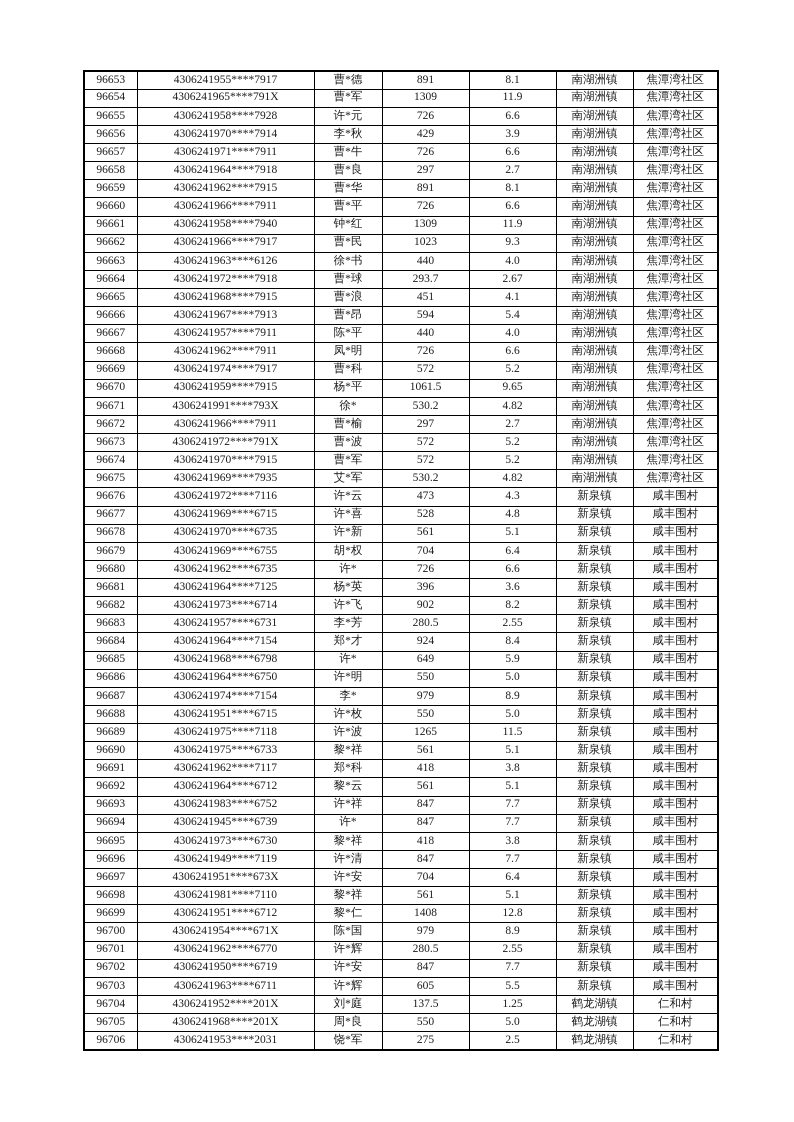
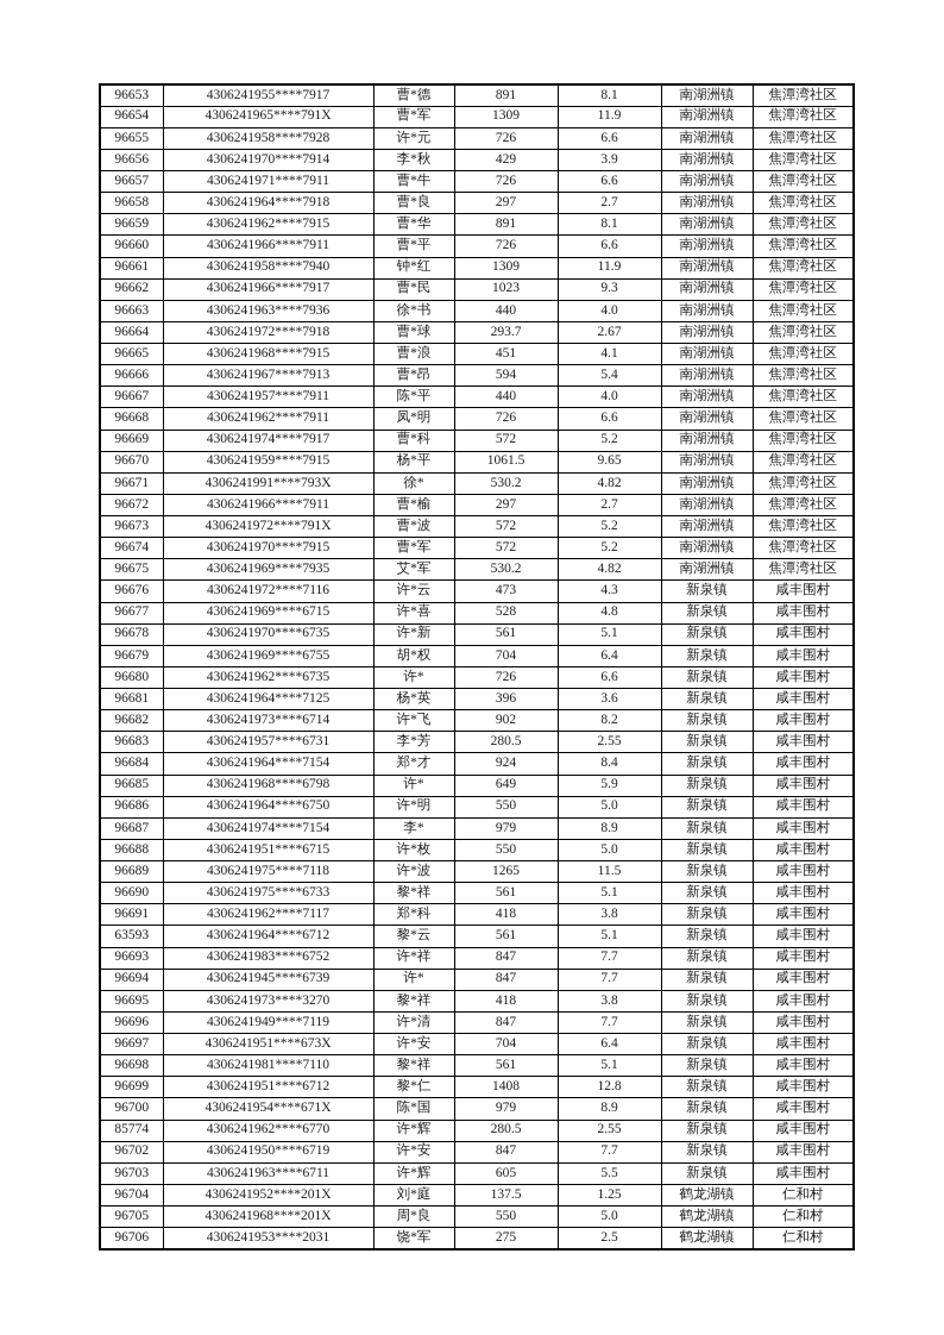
  96653	4306241955****7917	曹*德	891	8.1	南湖洲镇	焦潭湾社区
  96654	4306241965****791X	曹*军	1309	11.9	南湖洲镇	焦潭湾社区
  96655	4306241958****7928	许*元	726	6.6	南湖洲镇	焦潭湾社区
  96656	4306241970****7914	李*秋	429	3.9	南湖洲镇	焦潭湾社区
  96657	4306241971****7911	曹*牛	726	6.6	南湖洲镇	焦潭湾社区
  96658	4306241964****7918	曹*良	297	2.7	南湖洲镇	焦潭湾社区
  96659	4306241962****7915	曹*华	891	8.1	南湖洲镇	焦潭湾社区
  96660	4306241966****7911	曹*平	726	6.6	南湖洲镇	焦潭湾社区
  96661	4306241958****7940	钟*红	1309	11.9	南湖洲镇	焦潭湾社区
  96662	4306241966****7917	曹*民	1023	9.3	南湖洲镇	焦潭湾社区
- 96663	4306241963****6126	徐*书	440	4.0	南湖洲镇	焦潭湾社区
+ 96663	4306241963****7936	徐*书	440	4.0	南湖洲镇	焦潭湾社区
  96664	4306241972****7918	曹*球	293.7	2.67	南湖洲镇	焦潭湾社区
  96665	4306241968****7915	曹*浪	451	4.1	南湖洲镇	焦潭湾社区
  96666	4306241967****7913	曹*昂	594	5.4	南湖洲镇	焦潭湾社区
  96667	4306241957****7911	陈*平	440	4.0	南湖洲镇	焦潭湾社区
  96668	4306241962****7911	凤*明	726	6.6	南湖洲镇	焦潭湾社区
  96669	4306241974****7917	曹*科	572	5.2	南湖洲镇	焦潭湾社区
  96670	4306241959****7915	杨*平	1061.5	9.65	南湖洲镇	焦潭湾社区
  96671	4306241991****793X	徐*	530.2	4.82	南湖洲镇	焦潭湾社区
  96672	4306241966****7911	曹*榆	297	2.7	南湖洲镇	焦潭湾社区
  96673	4306241972****791X	曹*波	572	5.2	南湖洲镇	焦潭湾社区
  96674	4306241970****7915	曹*军	572	5.2	南湖洲镇	焦潭湾社区
  96675	4306241969****7935	艾*军	530.2	4.82	南湖洲镇	焦潭湾社区
  96676	4306241972****7116	许*云	473	4.3	新泉镇	咸丰围村
  96677	4306241969****6715	许*喜	528	4.8	新泉镇	咸丰围村
  96678	4306241970****6735	许*新	561	5.1	新泉镇	咸丰围村
  96679	4306241969****6755	胡*权	704	6.4	新泉镇	咸丰围村
  96680	4306241962****6735	许*	726	6.6	新泉镇	咸丰围村
  96681	4306241964****7125	杨*英	396	3.6	新泉镇	咸丰围村
  96682	4306241973****6714	许*飞	902	8.2	新泉镇	咸丰围村
  96683	4306241957****6731	李*芳	280.5	2.55	新泉镇	咸丰围村
  96684	4306241964****7154	郑*才	924	8.4	新泉镇	咸丰围村
  96685	4306241968****6798	许*	649	5.9	新泉镇	咸丰围村
  96686	4306241964****6750	许*明	550	5.0	新泉镇	咸丰围村
  96687	4306241974****7154	李*	979	8.9	新泉镇	咸丰围村
  96688	4306241951****6715	许*枚	550	5.0	新泉镇	咸丰围村
  96689	4306241975****7118	许*波	1265	11.5	新泉镇	咸丰围村
  96690	4306241975****6733	黎*祥	561	5.1	新泉镇	咸丰围村
  96691	4306241962****7117	郑*科	418	3.8	新泉镇	咸丰围村
- 96692	4306241964****6712	黎*云	561	5.1	新泉镇	咸丰围村
+ 63593	4306241964****6712	黎*云	561	5.1	新泉镇	咸丰围村
  96693	4306241983****6752	许*祥	847	7.7	新泉镇	咸丰围村
  96694	4306241945****6739	许*	847	7.7	新泉镇	咸丰围村
- 96695	4306241973****6730	黎*祥	418	3.8	新泉镇	咸丰围村
+ 96695	4306241973****3270	黎*祥	418	3.8	新泉镇	咸丰围村
  96696	4306241949****7119	许*清	847	7.7	新泉镇	咸丰围村
  96697	4306241951****673X	许*安	704	6.4	新泉镇	咸丰围村
  96698	4306241981****7110	黎*祥	561	5.1	新泉镇	咸丰围村
  96699	4306241951****6712	黎*仁	1408	12.8	新泉镇	咸丰围村
  96700	4306241954****671X	陈*国	979	8.9	新泉镇	咸丰围村
- 96701	4306241962****6770	许*辉	280.5	2.55	新泉镇	咸丰围村
+ 85774	4306241962****6770	许*辉	280.5	2.55	新泉镇	咸丰围村
  96702	4306241950****6719	许*安	847	7.7	新泉镇	咸丰围村
  96703	4306241963****6711	许*辉	605	5.5	新泉镇	咸丰围村
  96704	4306241952****201X	刘*庭	137.5	1.25	鹤龙湖镇	仁和村
  96705	4306241968****201X	周*良	550	5.0	鹤龙湖镇	仁和村
  96706	4306241953****2031	饶*军	275	2.5	鹤龙湖镇	仁和村
